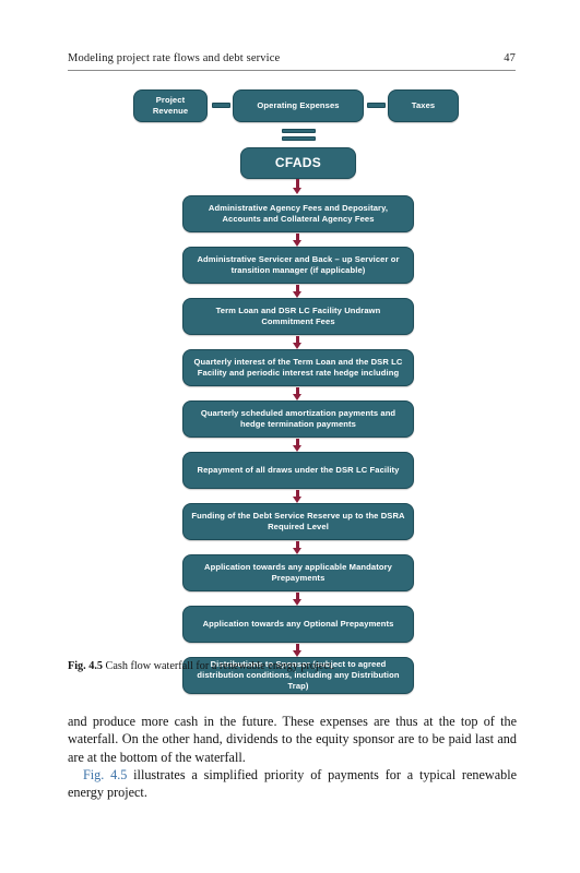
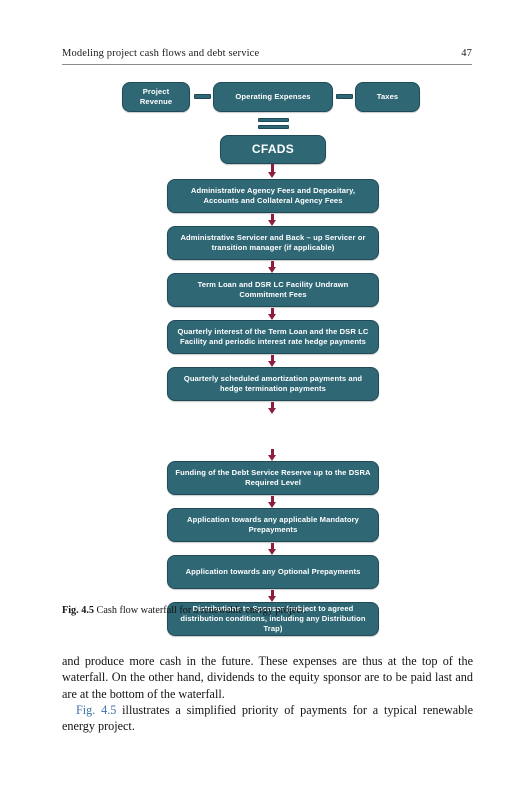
- Modeling project rate flows and debt service
+ Modeling project cash flows and debt service
  47
  Project Revenue
  Operating Expenses
  Taxes
  CFADS
  Administrative Agency Fees and Depositary, Accounts and Collateral Agency Fees
  Administrative Servicer and Back – up Servicer or transition manager (if applicable)
  Term Loan and DSR LC Facility Undrawn Commitment Fees
- Quarterly interest of the Term Loan and the DSR LC Facility and periodic interest rate hedge including
+ Quarterly interest of the Term Loan and the DSR LC Facility and periodic interest rate hedge payments
  Quarterly scheduled amortization payments and hedge termination payments
- Repayment of all draws under the DSR LC Facility
  Funding of the Debt Service Reserve up to the DSRA Required Level
  Application towards any applicable Mandatory Prepayments
  Application towards any Optional Prepayments
  Distributions to Sponsor (subject to agreed distribution conditions, including any Distribution Trap)
  Fig. 4.5 Cash flow waterfall for a renewable energy project.
  and produce more cash in the future. These expenses are thus at the top of the waterfall. On the other hand, dividends to the equity sponsor are to be paid last and are at the bottom of the waterfall.
  Fig. 4.5 illustrates a simplified priority of payments for a typical renewable energy project.
